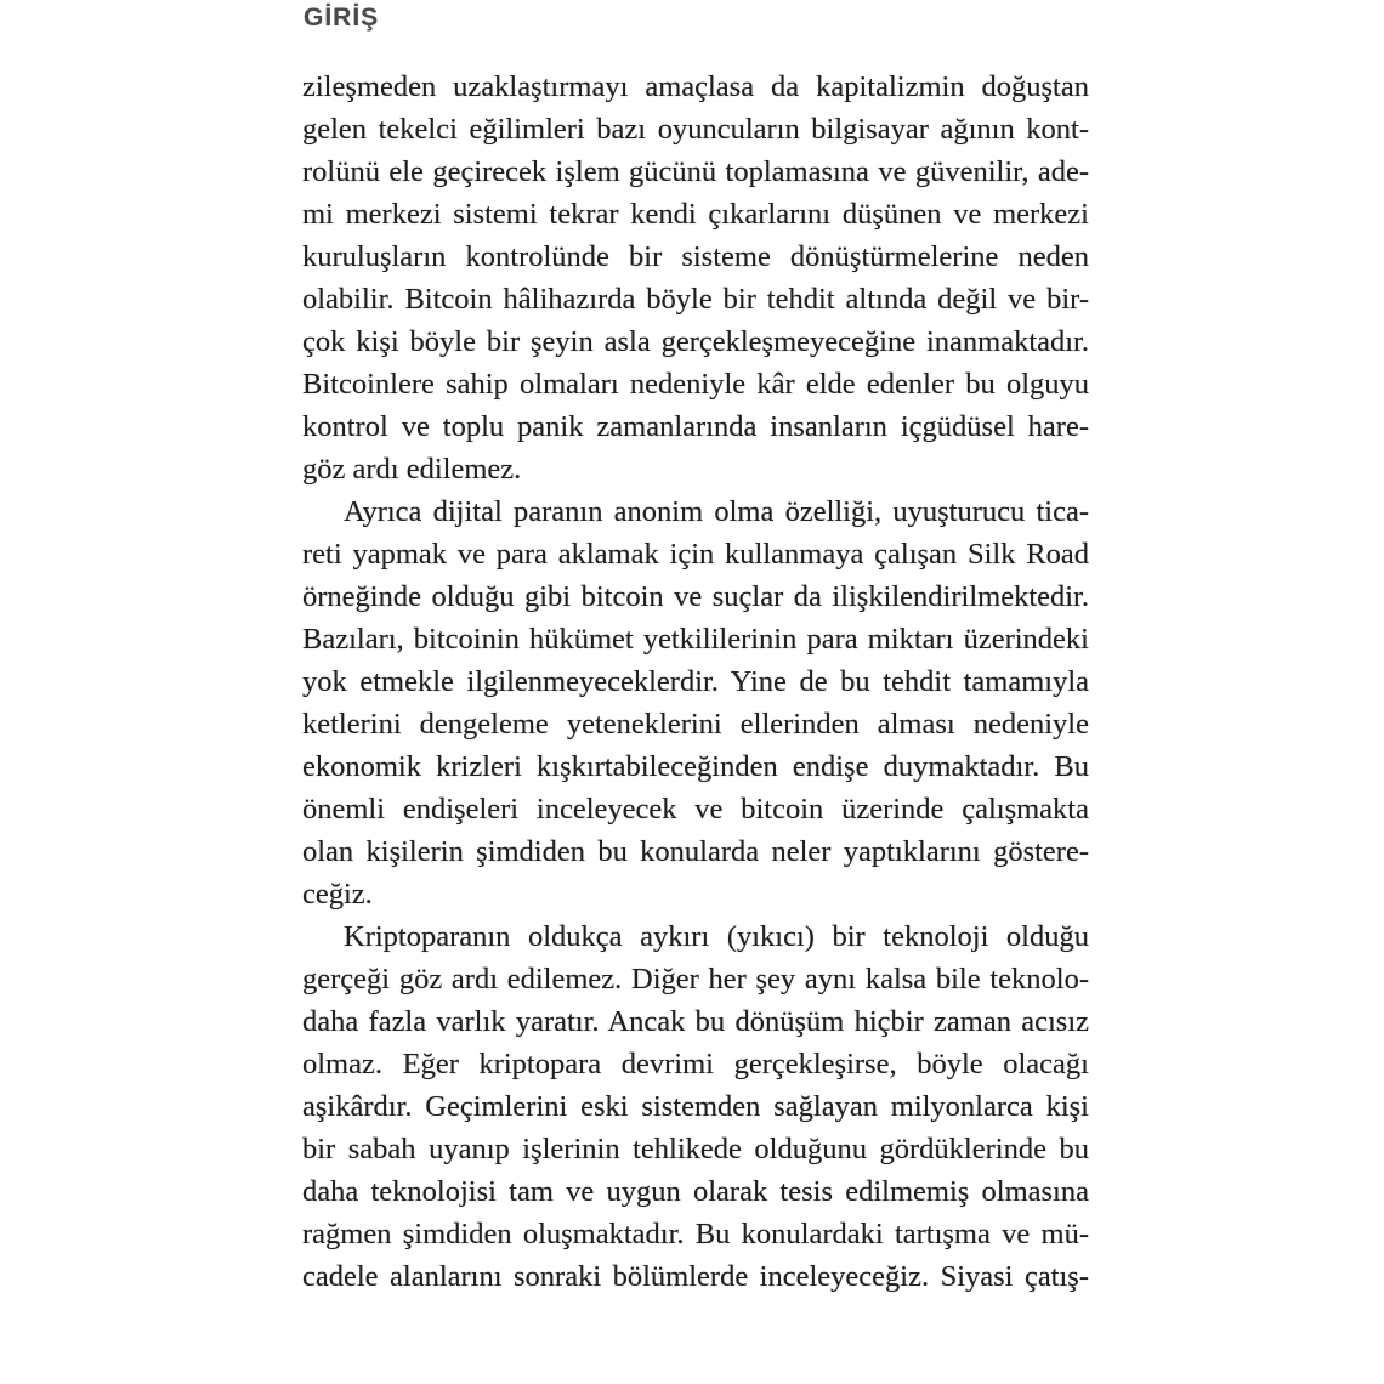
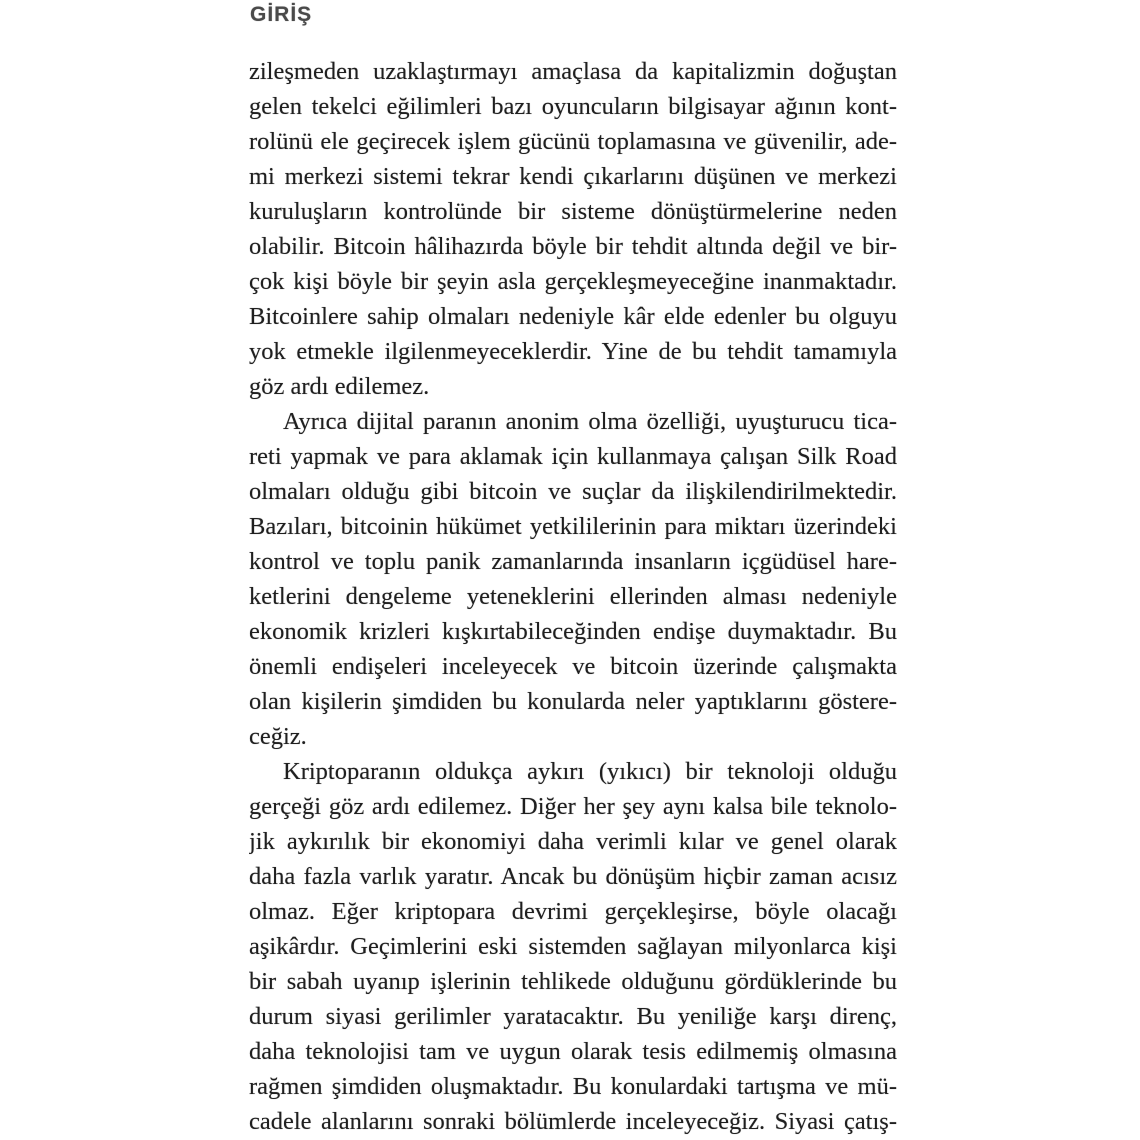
  GİRİŞ
  zileşmeden uzaklaştırmayı amaçlasa da kapitalizmin doğuştan
  gelen tekelci eğilimleri bazı oyuncuların bilgisayar ağının kont-
  rolünü ele geçirecek işlem gücünü toplamasına ve güvenilir, ade-
  mi merkezi sistemi tekrar kendi çıkarlarını düşünen ve merkezi
  kuruluşların kontrolünde bir sisteme dönüştürmelerine neden
  olabilir. Bitcoin hâlihazırda böyle bir tehdit altında değil ve bir-
  çok kişi böyle bir şeyin asla gerçekleşmeyeceğine inanmaktadır.
  Bitcoinlere sahip olmaları nedeniyle kâr elde edenler bu olguyu
- kontrol ve toplu panik zamanlarında insanların içgüdüsel hare-
+ yok etmekle ilgilenmeyeceklerdir. Yine de bu tehdit tamamıyla
  göz ardı edilemez.
  Ayrıca dijital paranın anonim olma özelliği, uyuşturucu tica-
  reti yapmak ve para aklamak için kullanmaya çalışan Silk Road
- örneğinde olduğu gibi bitcoin ve suçlar da ilişkilendirilmektedir.
+ olmaları olduğu gibi bitcoin ve suçlar da ilişkilendirilmektedir.
  Bazıları, bitcoinin hükümet yetkililerinin para miktarı üzerindeki
- yok etmekle ilgilenmeyeceklerdir. Yine de bu tehdit tamamıyla
+ kontrol ve toplu panik zamanlarında insanların içgüdüsel hare-
  ketlerini dengeleme yeteneklerini ellerinden alması nedeniyle
  ekonomik krizleri kışkırtabileceğinden endişe duymaktadır. Bu
  önemli endişeleri inceleyecek ve bitcoin üzerinde çalışmakta
  olan kişilerin şimdiden bu konularda neler yaptıklarını göstere-
  ceğiz.
  Kriptoparanın oldukça aykırı (yıkıcı) bir teknoloji olduğu
  gerçeği göz ardı edilemez. Diğer her şey aynı kalsa bile teknolo-
+ jik aykırılık bir ekonomiyi daha verimli kılar ve genel olarak
  daha fazla varlık yaratır. Ancak bu dönüşüm hiçbir zaman acısız
  olmaz. Eğer kriptopara devrimi gerçekleşirse, böyle olacağı
  aşikârdır. Geçimlerini eski sistemden sağlayan milyonlarca kişi
  bir sabah uyanıp işlerinin tehlikede olduğunu gördüklerinde bu
+ durum siyasi gerilimler yaratacaktır. Bu yeniliğe karşı direnç,
  daha teknolojisi tam ve uygun olarak tesis edilmemiş olmasına
  rağmen şimdiden oluşmaktadır. Bu konulardaki tartışma ve mü-
  cadele alanlarını sonraki bölümlerde inceleyeceğiz. Siyasi çatış-
